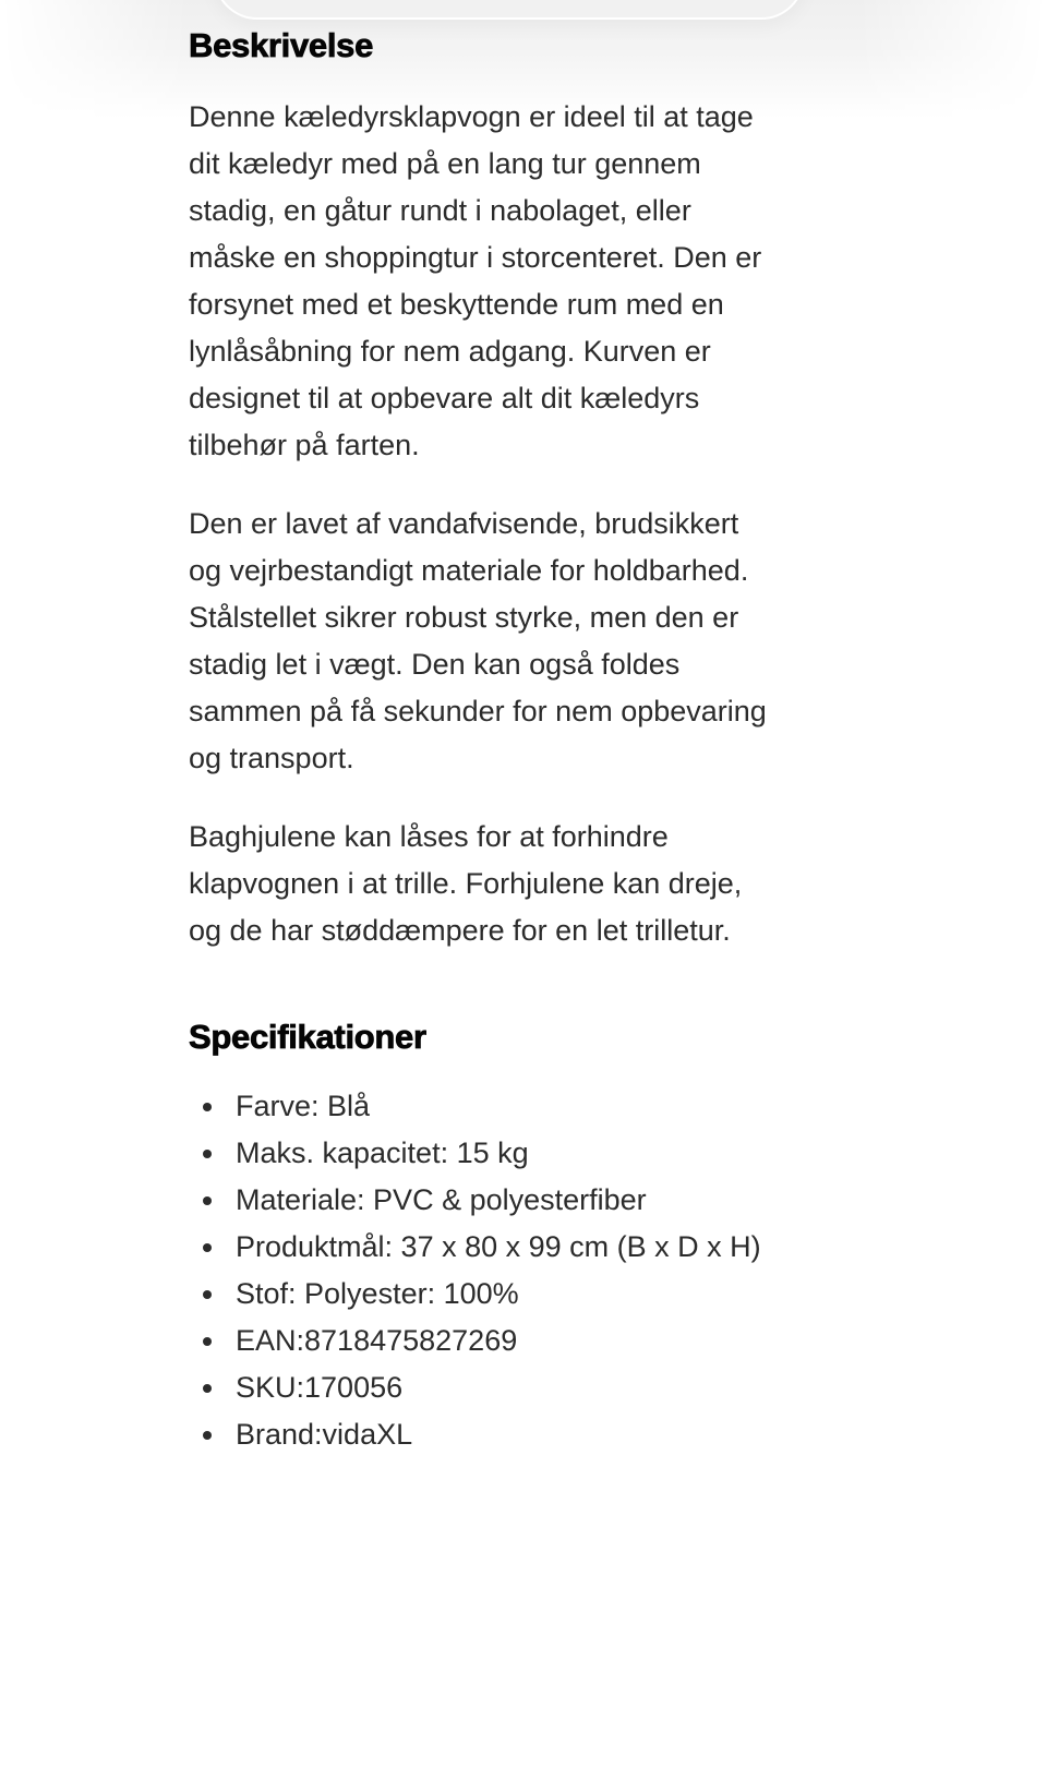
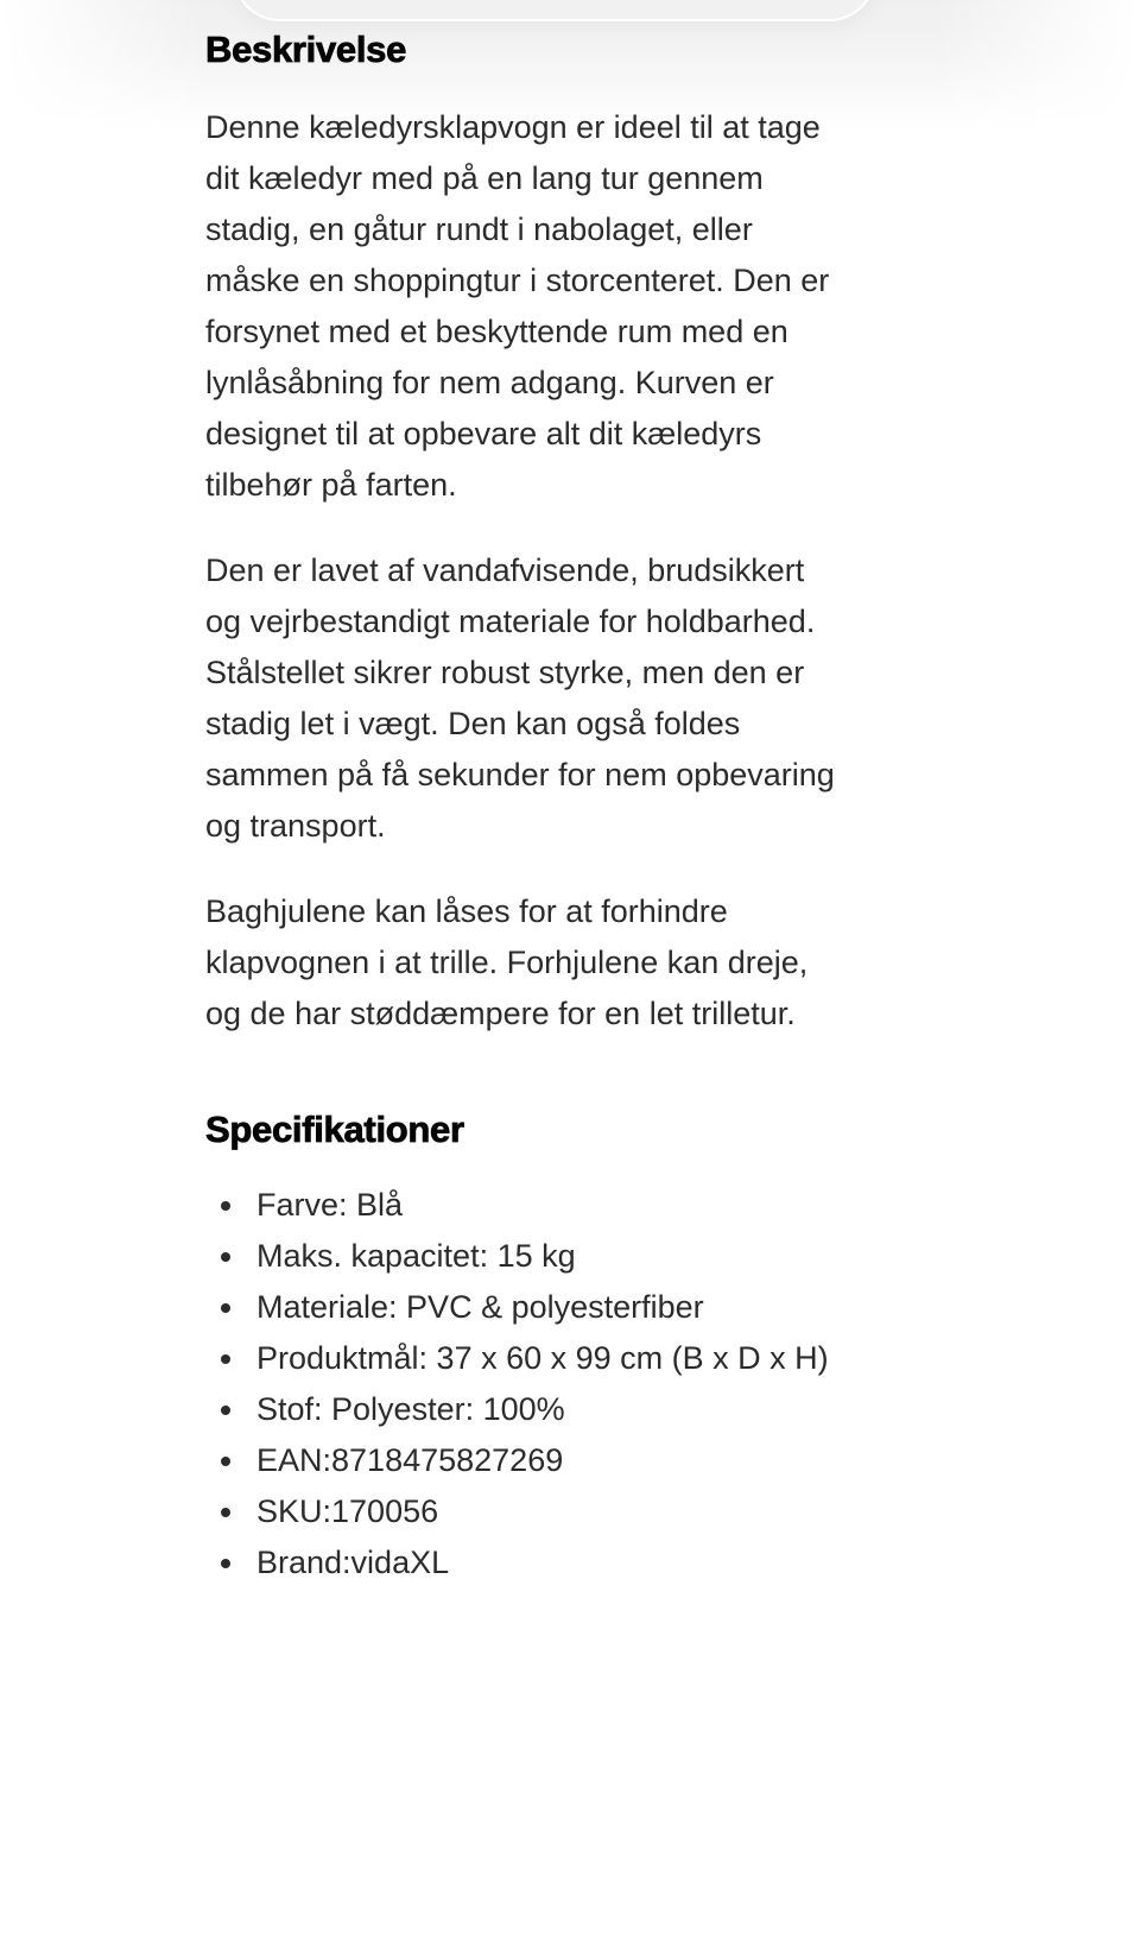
  Beskrivelse
  Denne kæledyrsklapvogn er ideel til at tage dit kæledyr med på en lang tur gennem stadig, en gåtur rundt i nabolaget, eller måske en shoppingtur i storcenteret. Den er forsynet med et beskyttende rum med en lynlåsåbning for nem adgang. Kurven er designet til at opbevare alt dit kæledyrs tilbehør på farten.
  Den er lavet af vandafvisende, brudsikkert og vejrbestandigt materiale for holdbarhed. Stålstellet sikrer robust styrke, men den er stadig let i vægt. Den kan også foldes sammen på få sekunder for nem opbevaring og transport.
  Baghjulene kan låses for at forhindre klapvognen i at trille. Forhjulene kan dreje, og de har støddæmpere for en let trilletur.
  Specifikationer
  Farve: Blå
  Maks. kapacitet: 15 kg
  Materiale: PVC & polyesterfiber
- Produktmål: 37 x 80 x 99 cm (B x D x H)
+ Produktmål: 37 x 60 x 99 cm (B x D x H)
  Stof: Polyester: 100%
  EAN:8718475827269
  SKU:170056
  Brand:vidaXL
